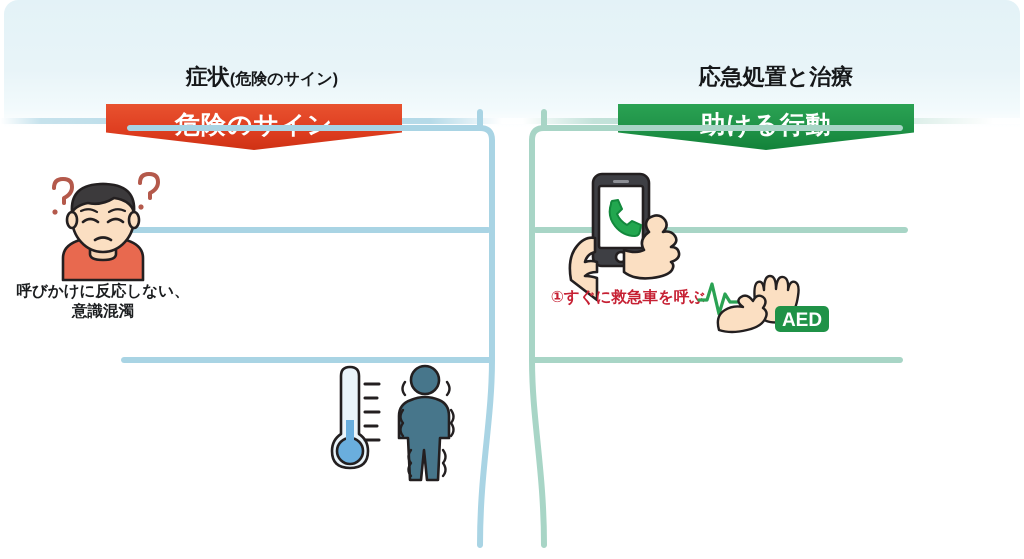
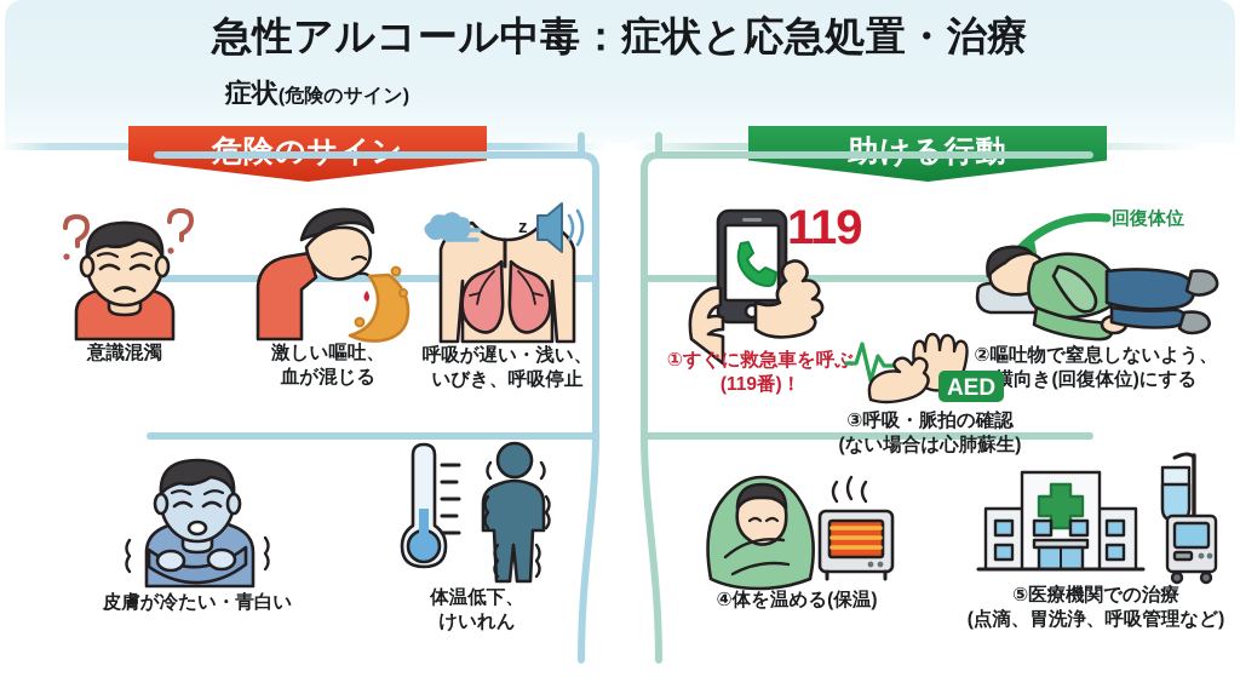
+ 急性アルコール中毒：症状と応急処置・治療
  症状(危険のサイン)
- 応急処置と治療
- 呼びかけに反応しない、
  意識混濁
+ 激しい嘔吐、
+ 血が混じる
+ z
+ 呼吸が遅い・浅い、
+ いびき、呼吸停止
+ 皮膚が冷たい・青白い
+ 体温低下、
+ けいれん
+ 119
  ①すぐに救急車を呼ぶ
+ (119番)！
+ 回復体位
+ ②嘔吐物で窒息しないよう、
+ 横向き(回復体位)にする
  AED
+ ③呼吸・脈拍の確認
+ (ない場合は心肺蘇生)
+ ④体を温める(保温)
+ ⑤医療機関での治療
+ (点滴、胃洗浄、呼吸管理など)
